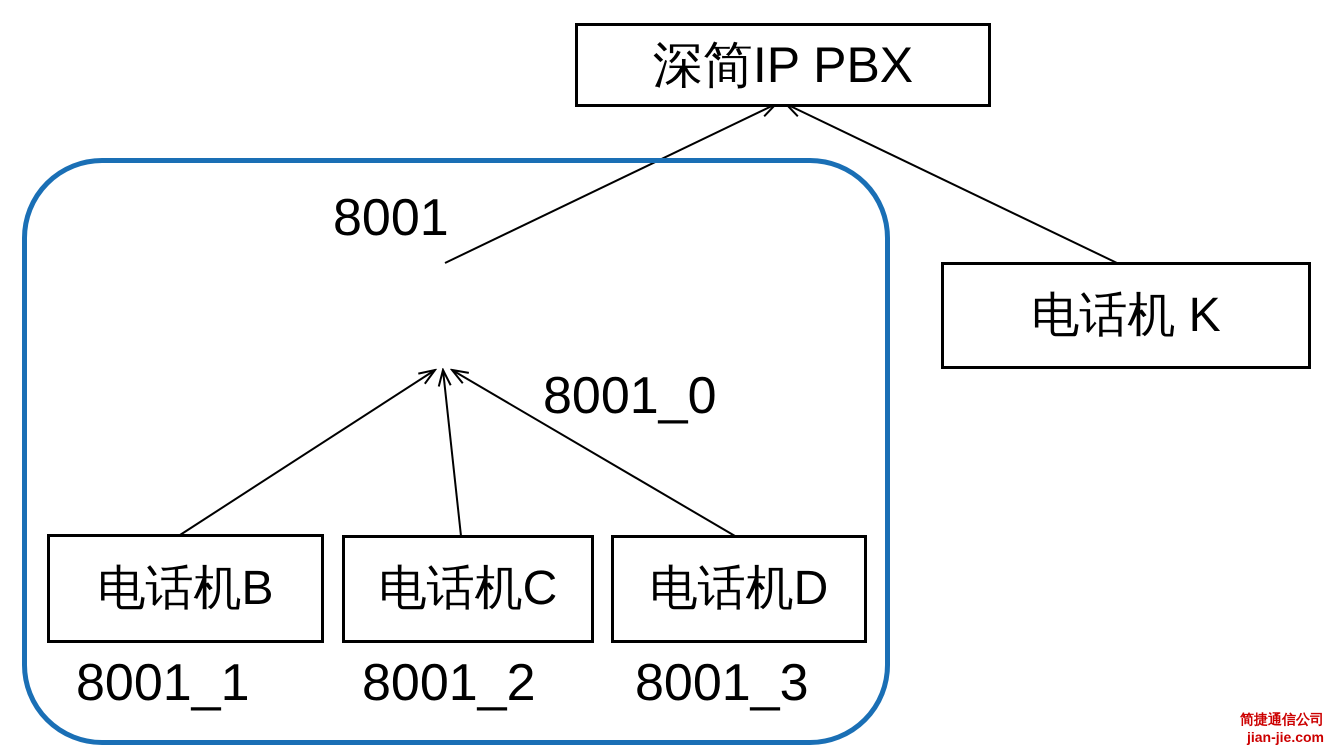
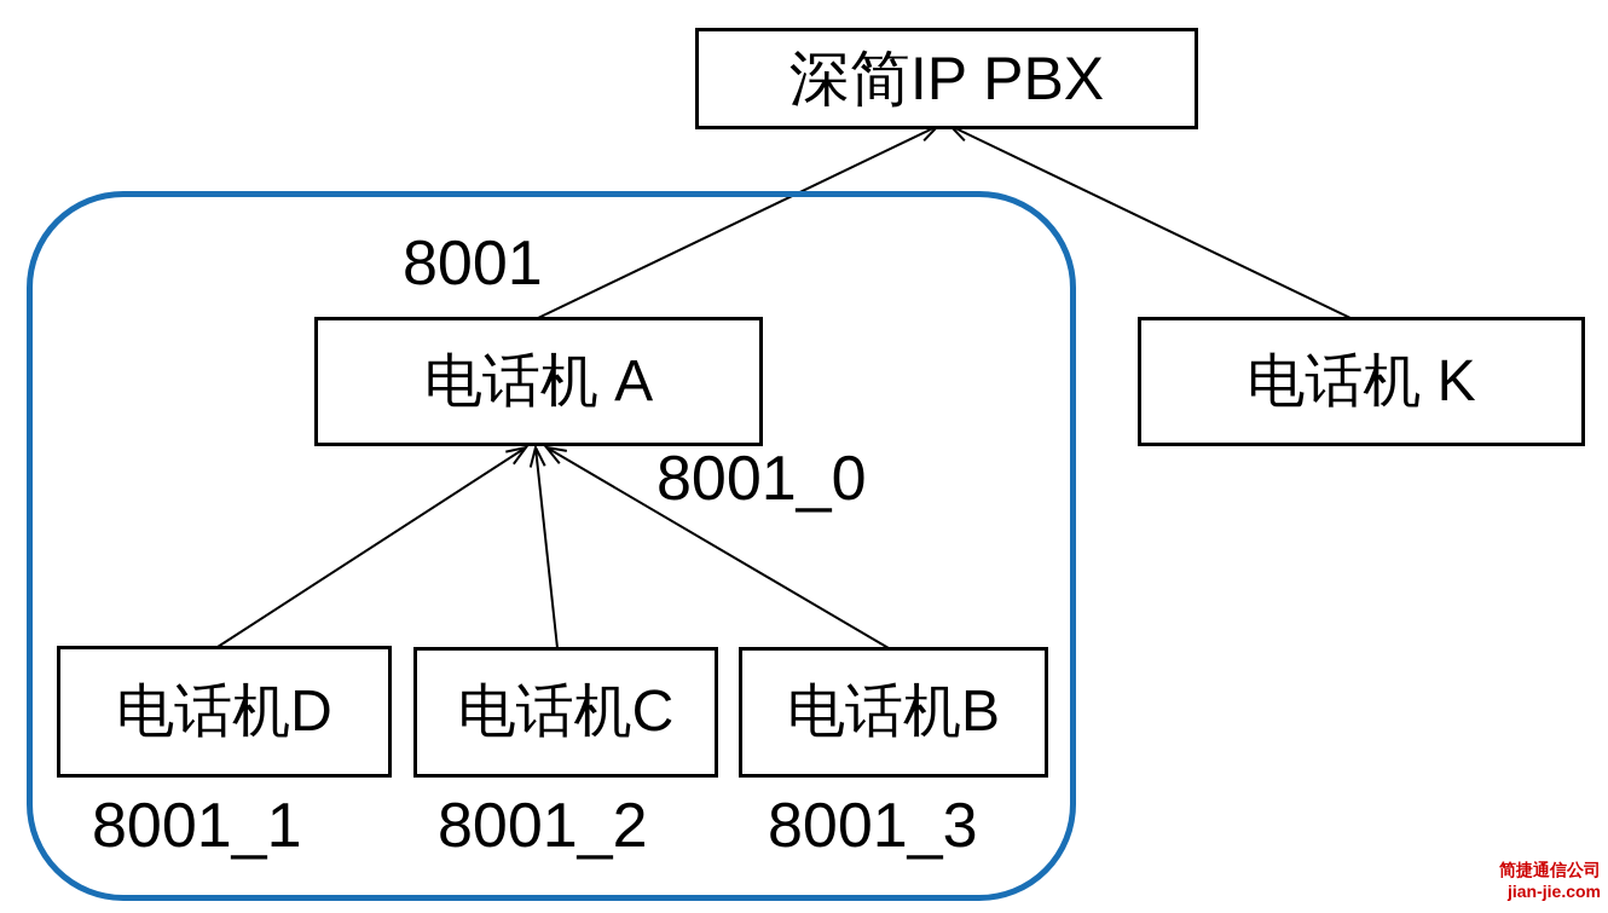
  深简IP PBX
  8001
  8001_0
+ 电话机 A
  电话机 K
- 电话机B
+ 电话机D
  电话机C
- 电话机D
+ 电话机B
  8001_1
  8001_2
  8001_3
  简捷通信公司
  jian-jie.com
